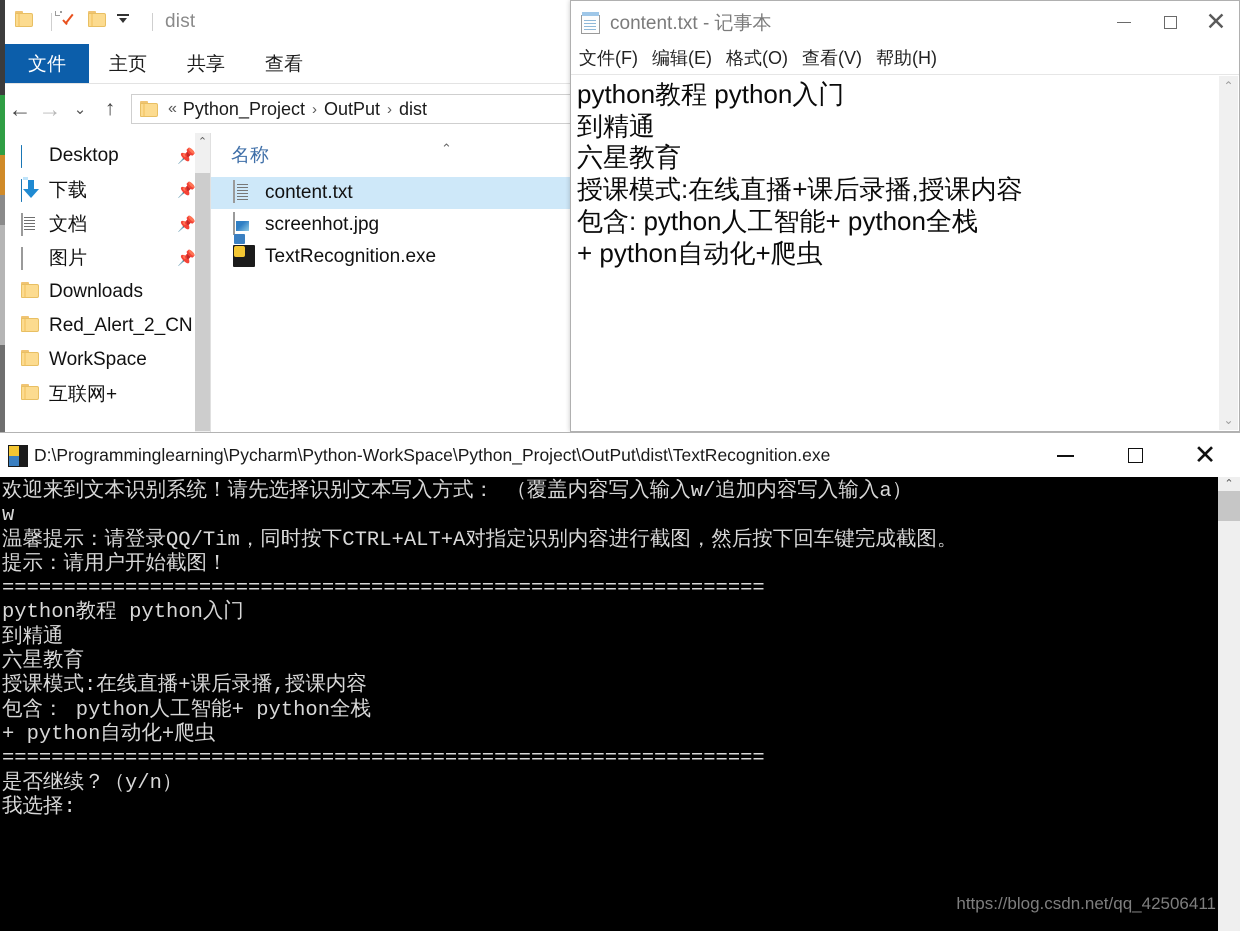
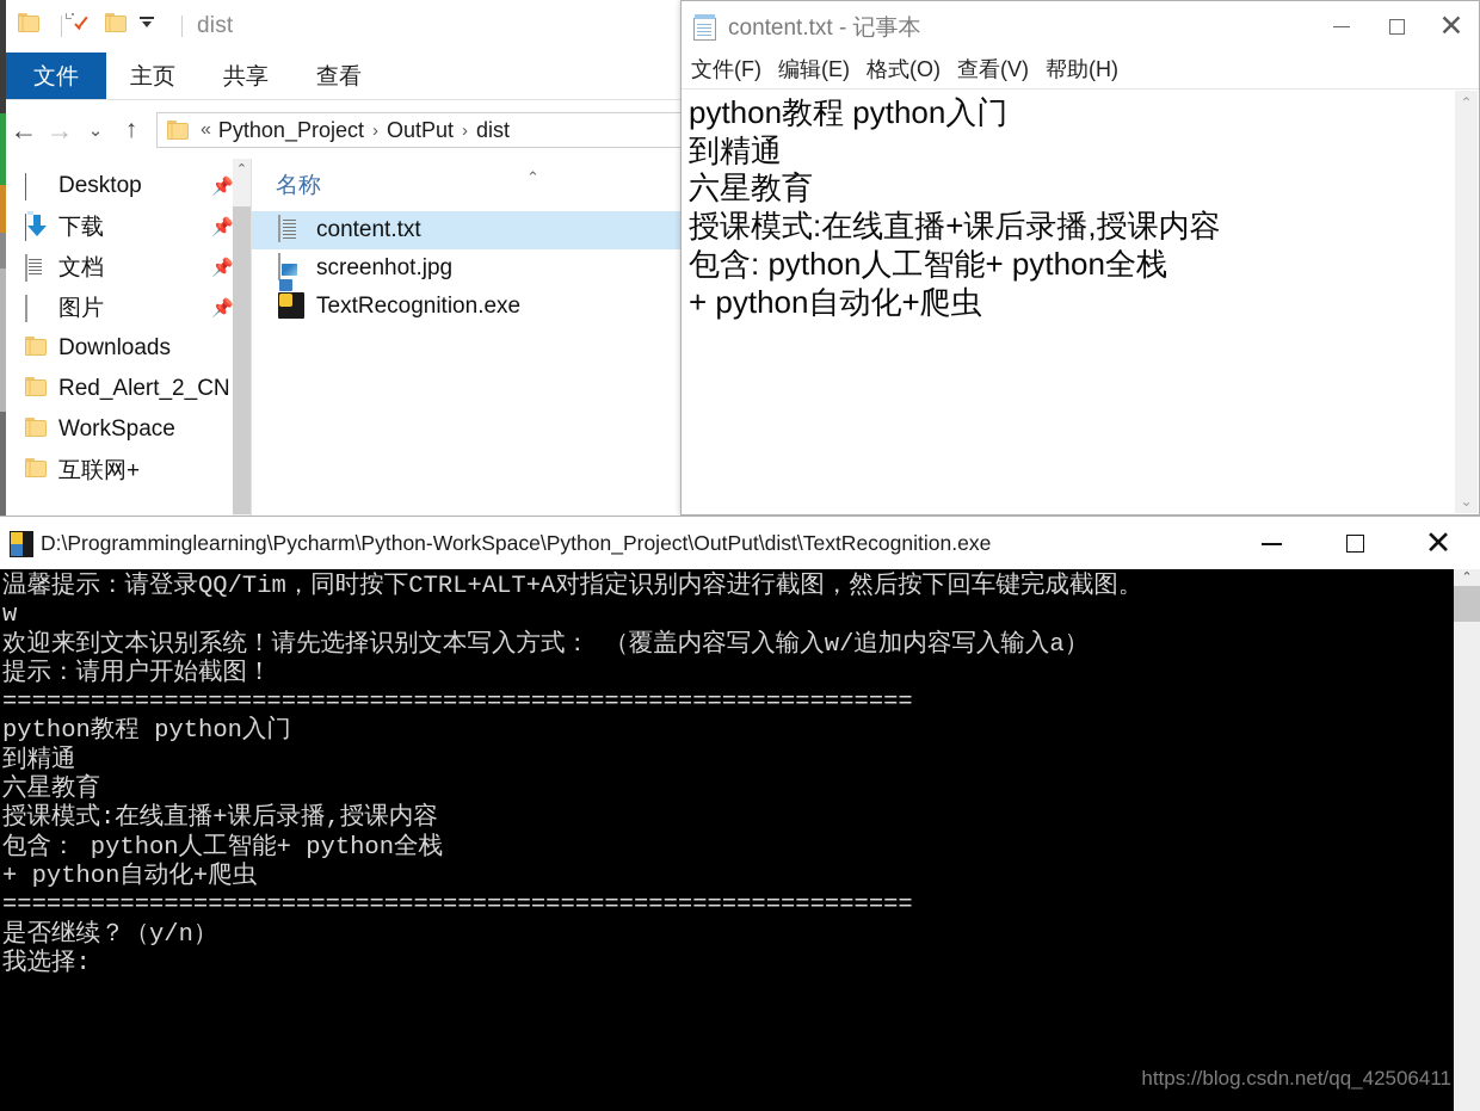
  dist
  文件
  主页
  共享
  查看
  ←
  →
  ⌄
  ↑
  «
  Python_Project
  ›
  OutPut
  ›
  dist
  Desktop
  📌
  下载
  📌
  文档
  📌
  图片
  📌
  Downloads
  Red_Alert_2_CN
  WorkSpace
  互联网+
  ⌃
  名称
  ⌃
  content.txt
  screenhot.jpg
  TextRecognition.exe
  content.txt - 记事本
  ✕
  文件(F)
  编辑(E)
  格式(O)
  查看(V)
  帮助(H)
  python教程 python入门
  到精通
  六星教育
  授课模式:在线直播+课后录播,授课内容
  包含: python人工智能+ python全栈
  + python自动化+爬虫
  ⌃
  ⌄
  D:\Programminglearning\Pycharm\Python-WorkSpace\Python_Project\OutPut\dist\TextRecognition.exe
  ✕
- 欢迎来到文本识别系统！请先选择识别文本写入方式： （覆盖内容写入输入w/追加内容写入输入a）
+ 温馨提示：请登录QQ/Tim，同时按下CTRL+ALT+A对指定识别内容进行截图，然后按下回车键完成截图。
  w
- 温馨提示：请登录QQ/Tim，同时按下CTRL+ALT+A对指定识别内容进行截图，然后按下回车键完成截图。
+ 欢迎来到文本识别系统！请先选择识别文本写入方式： （覆盖内容写入输入w/追加内容写入输入a）
  提示：请用户开始截图！
  ==============================================================
  python教程 python入门
  到精通
  六星教育
  授课模式:在线直播+课后录播,授课内容
  包含： python人工智能+ python全栈
  + python自动化+爬虫
  ==============================================================
  是否继续？（y/n）
  我选择:
  https://blog.csdn.net/qq_42506411
  ⌃
